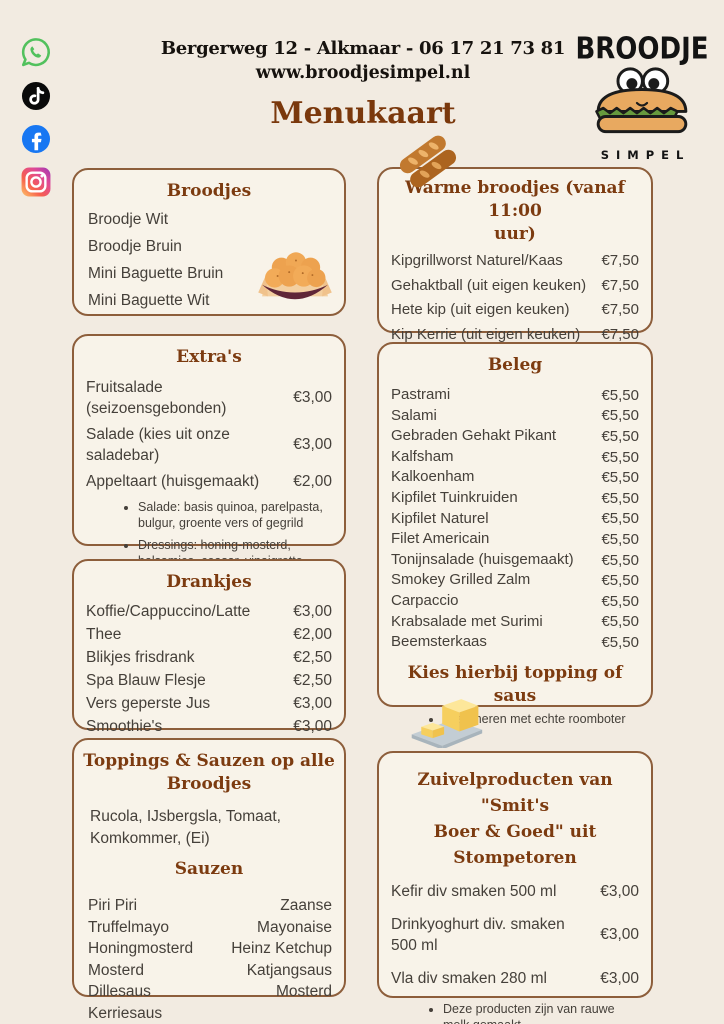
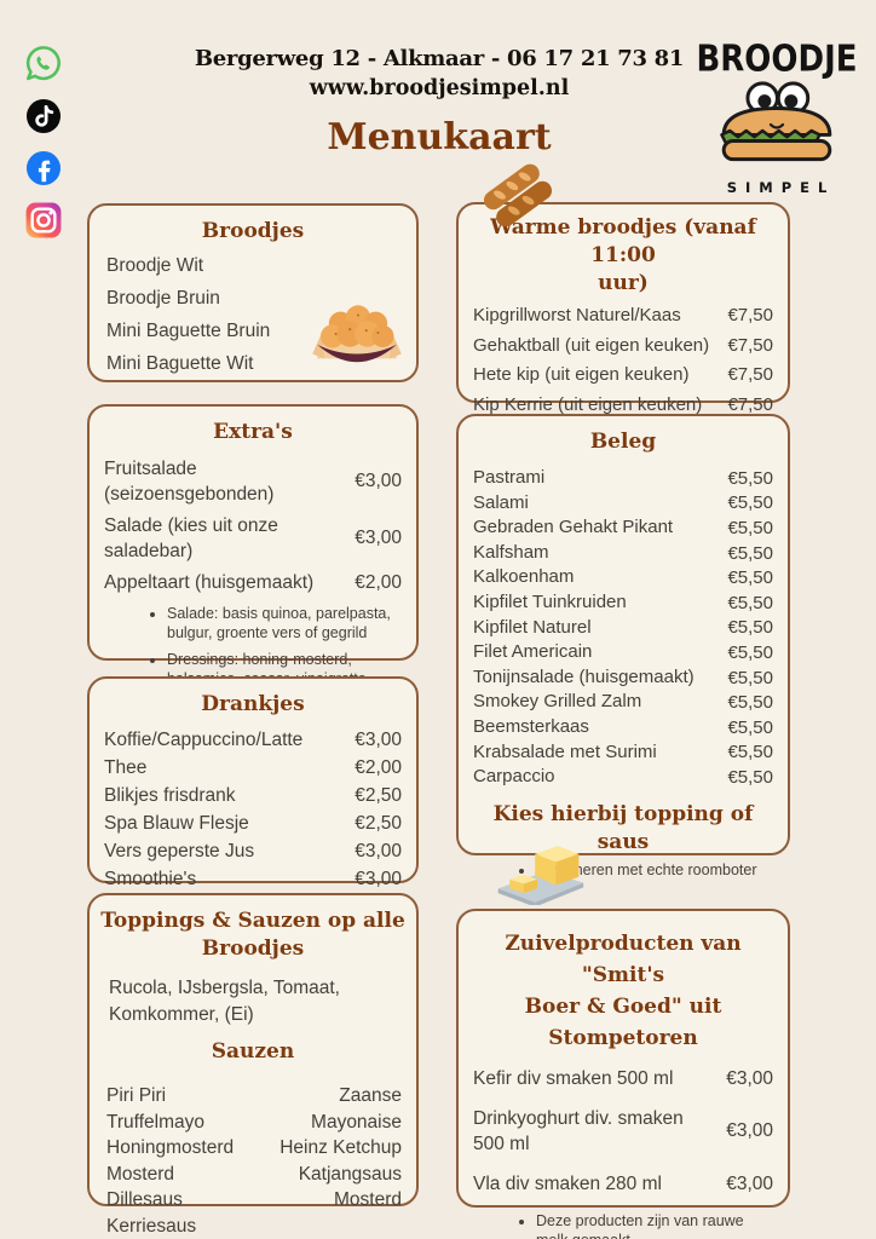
  Bergerweg 12 - Alkmaar - 06 17 21 73 81
  www.broodjesimpel.nl
  Menukaart
  BROODJE
  SIMPEL
  Broodjes
  Broodje Wit
  Broodje Bruin
  Mini Baguette Bruin
  Mini Baguette Wit
  Warme broodjes (vanaf 11:00
  uur)
  Kipgrillworst Naturel/Kaas
  €7,50
  Gehaktball (uit eigen keuken)
  €7,50
  Hete kip (uit eigen keuken)
  €7,50
  Kip Kerrie (uit eigen keuken)
  €7,50
  Extra's
  Fruitsalade (seizoensgebonden)
  €3,00
  Salade (kies uit onze saladebar)
  €3,00
  Appeltaart (huisgemaakt)
  €2,00
  Salade: basis quinoa, parelpasta, bulgur, groente vers of gegrild
  Beleg
  Pastrami
  €5,50
  Salami
  €5,50
  Gebraden Gehakt Pikant
  €5,50
  Kalfsham
  €5,50
  Kalkoenham
  €5,50
  Kipfilet Tuinkruiden
  €5,50
  Kipfilet Naturel
  €5,50
  Filet Americain
  €5,50
  Tonijnsalade (huisgemaakt)
  €5,50
  Smokey Grilled Zalm
  €5,50
- Carpaccio
+ Beemsterkaas
  €5,50
  Krabsalade met Surimi
  €5,50
- Beemsterkaas
+ Carpaccio
  €5,50
  Kies hierbij topping of saus
  eren met echte roomboter
  Drankjes
  Koffie/Cappuccino/Latte
  €3,00
  Thee
  €2,00
  Blikjes frisdrank
  €2,50
  Spa Blauw Flesje
  €2,50
  Vers geperste Jus
  €3,00
  Smoothie's
  €3,00
  Toppings & Sauzen op alle
  Broodjes
  Rucola, IJsbergsla, Tomaat, Komkommer, (Ei)
  Sauzen
  Piri Piri
  Truffelmayo
  Honingmosterd
  Mosterd Dillesaus
  Kerriesaus
  Zaanse Mayonaise
  Heinz Ketchup
  Katjangsaus
  Mosterd
  Zuivelproducten van "Smit's
  Boer & Goed" uit Stompetoren
  Kefir div smaken 500 ml
  €3,00
  Drinkyoghurt div. smaken 500 ml
  €3,00
  Vla div smaken 280 ml
  €3,00
